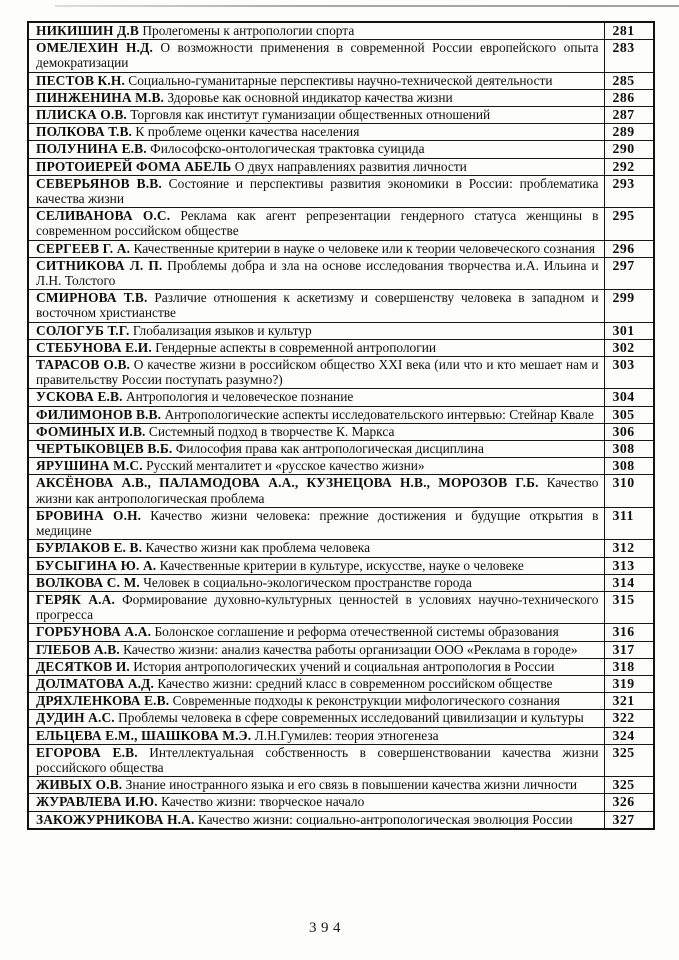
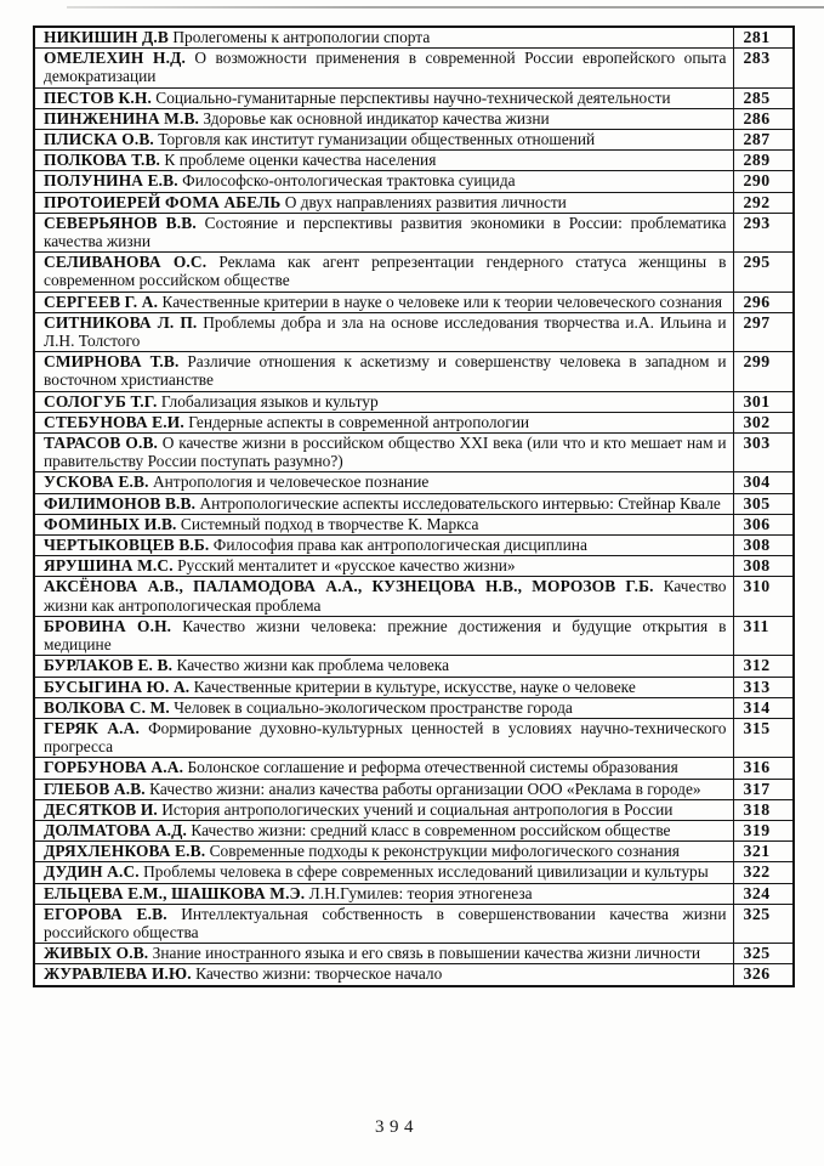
  НИКИШИН Д.В Пролегомены к антропологии спорта	281
  ОМЕЛЕХИН Н.Д. О возможности применения в современной России европейского опыта демократизации	283
  ПЕСТОВ К.Н. Социально-гуманитарные перспективы научно-технической деятельности	285
  ПИНЖЕНИНА М.В. Здоровье как основной индикатор качества жизни	286
  ПЛИСКА О.В. Торговля как институт гуманизации общественных отношений	287
  ПОЛКОВА Т.В. К проблеме оценки качества населения	289
  ПОЛУНИНА Е.В. Философско-онтологическая трактовка суицида	290
  ПРОТОИЕРЕЙ ФОМА АБЕЛЬ О двух направлениях развития личности	292
  СЕВЕРЬЯНОВ В.В. Состояние и перспективы развития экономики в России: проблематика качества жизни	293
  СЕЛИВАНОВА О.С. Реклама как агент репрезентации гендерного статуса женщины в современном российском обществе	295
  СЕРГЕЕВ Г. А. Качественные критерии в науке о человеке или к теории человеческого сознания	296
  СИТНИКОВА Л. П. Проблемы добра и зла на основе исследования творчества и.А. Ильина и Л.Н. Толстого	297
  СМИРНОВА Т.В. Различие отношения к аскетизму и совершенству человека в западном и восточном христианстве	299
  СОЛОГУБ Т.Г. Глобализация языков и культур	301
  СТЕБУНОВА Е.И. Гендерные аспекты в современной антропологии	302
  ТАРАСОВ О.В. О качестве жизни в российском общество XXI века (или что и кто мешает нам и правительству России поступать разумно?)	303
  УСКОВА Е.В. Антропология и человеческое познание	304
  ФИЛИМОНОВ В.В. Антропологические аспекты исследовательского интервью: Стейнар Квале	305
  ФОМИНЫХ И.В. Системный подход в творчестве К. Маркса	306
  ЧЕРТЫКОВЦЕВ В.Б. Философия права как антропологическая дисциплина	308
  ЯРУШИНА М.С. Русский менталитет и «русское качество жизни»	308
  АКСЁНОВА А.В., ПАЛАМОДОВА А.А., КУЗНЕЦОВА Н.В., МОРОЗОВ Г.Б. Качество жизни как антропологическая проблема	310
  БРОВИНА О.Н. Качество жизни человека: прежние достижения и будущие открытия в медицине	311
  БУРЛАКОВ Е. В. Качество жизни как проблема человека	312
  БУСЫГИНА Ю. А. Качественные критерии в культуре, искусстве, науке о человеке	313
  ВОЛКОВА С. М. Человек в социально-экологическом пространстве города	314
  ГЕРЯК А.А. Формирование духовно-культурных ценностей в условиях научно-технического прогресса	315
  ГОРБУНОВА А.А. Болонское соглашение и реформа отечественной системы образования	316
  ГЛЕБОВ А.В. Качество жизни: анализ качества работы организации ООО «Реклама в городе»	317
  ДЕСЯТКОВ И. История антропологических учений и социальная антропология в России	318
  ДОЛМАТОВА А.Д. Качество жизни: средний класс в современном российском обществе	319
  ДРЯХЛЕНКОВА Е.В. Современные подходы к реконструкции мифологического сознания	321
  ДУДИН А.С. Проблемы человека в сфере современных исследований цивилизации и культуры	322
  ЕЛЬЦЕВА Е.М., ШАШКОВА М.Э. Л.Н.Гумилев: теория этногенеза	324
  ЕГОРОВА Е.В. Интеллектуальная собственность в совершенствовании качества жизни российского общества	325
  ЖИВЫХ О.В. Знание иностранного языка и его связь в повышении качества жизни личности	325
  ЖУРАВЛЕВА И.Ю. Качество жизни: творческое начало	326
- ЗАКОЖУРНИКОВА Н.А. Качество жизни: социально-антропологическая эволюция России	327
  394
